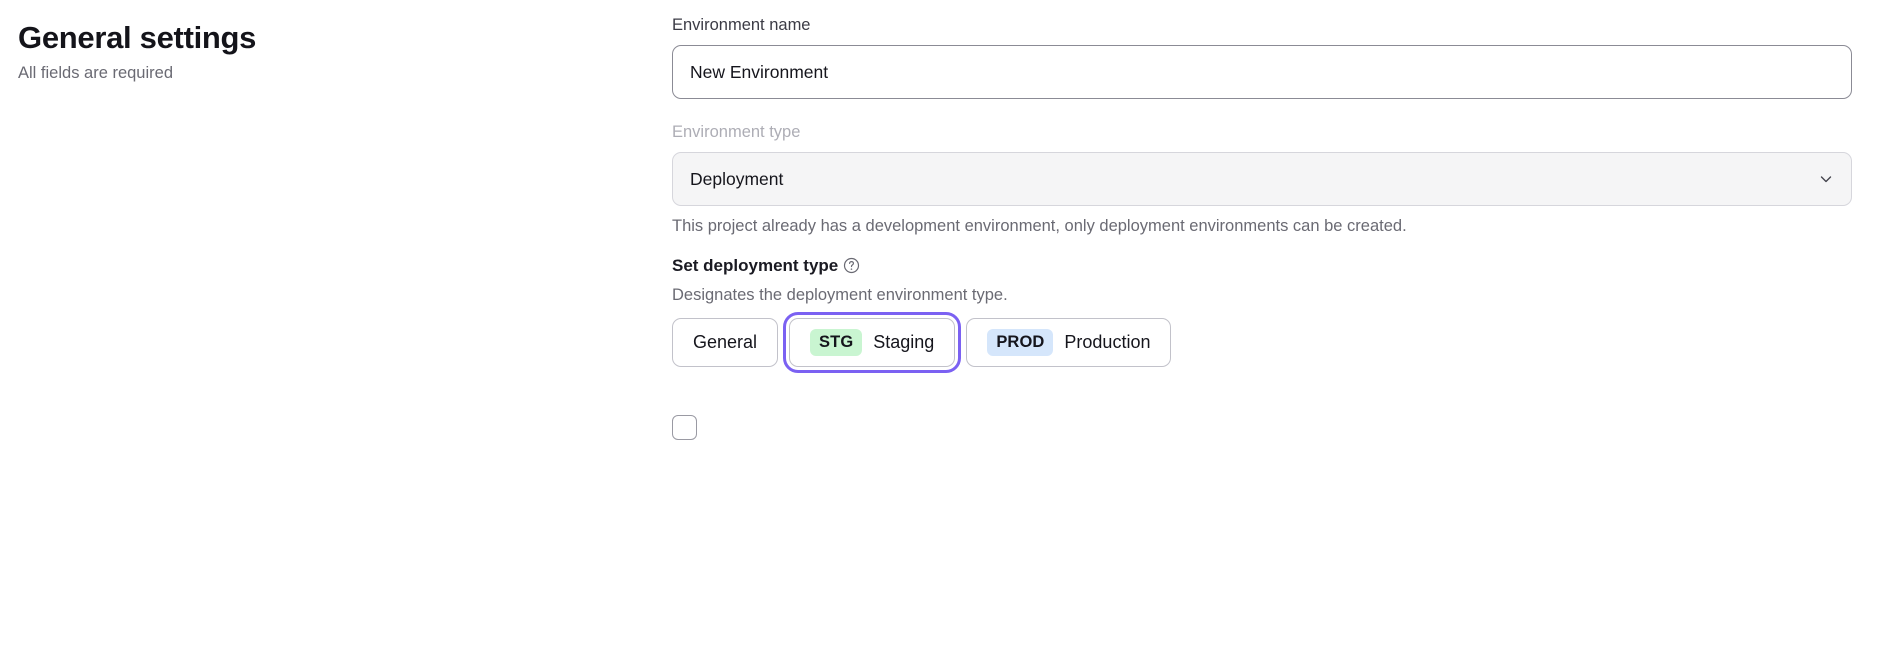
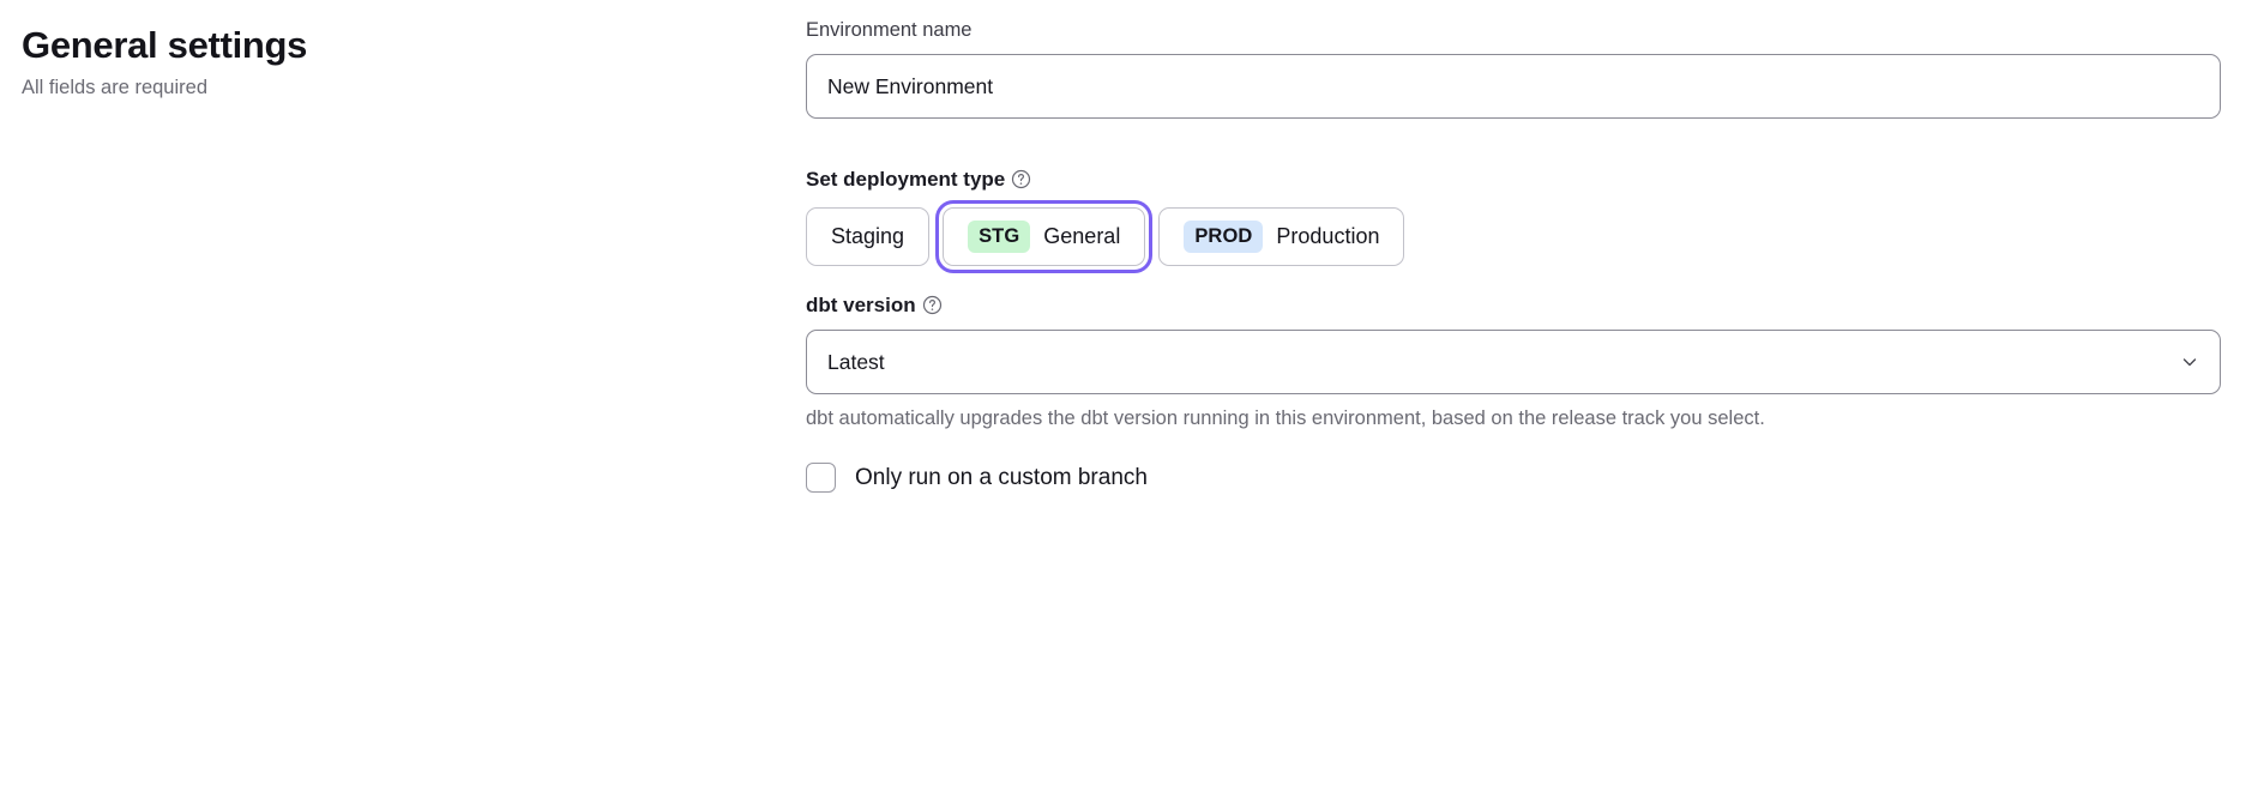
  General settings
  All fields are required
  Environment name
  New Environment
- Environment type
- Deployment
- This project already has a development environment, only deployment environments can be created.
  Set deployment type
- Designates the deployment environment type.
- General
+ Staging
  STG
- Staging
+ General
  PROD
  Production
+ dbt version
+ Latest
+ dbt automatically upgrades the dbt version running in this environment, based on the release track you select.
+ Only run on a custom branch
